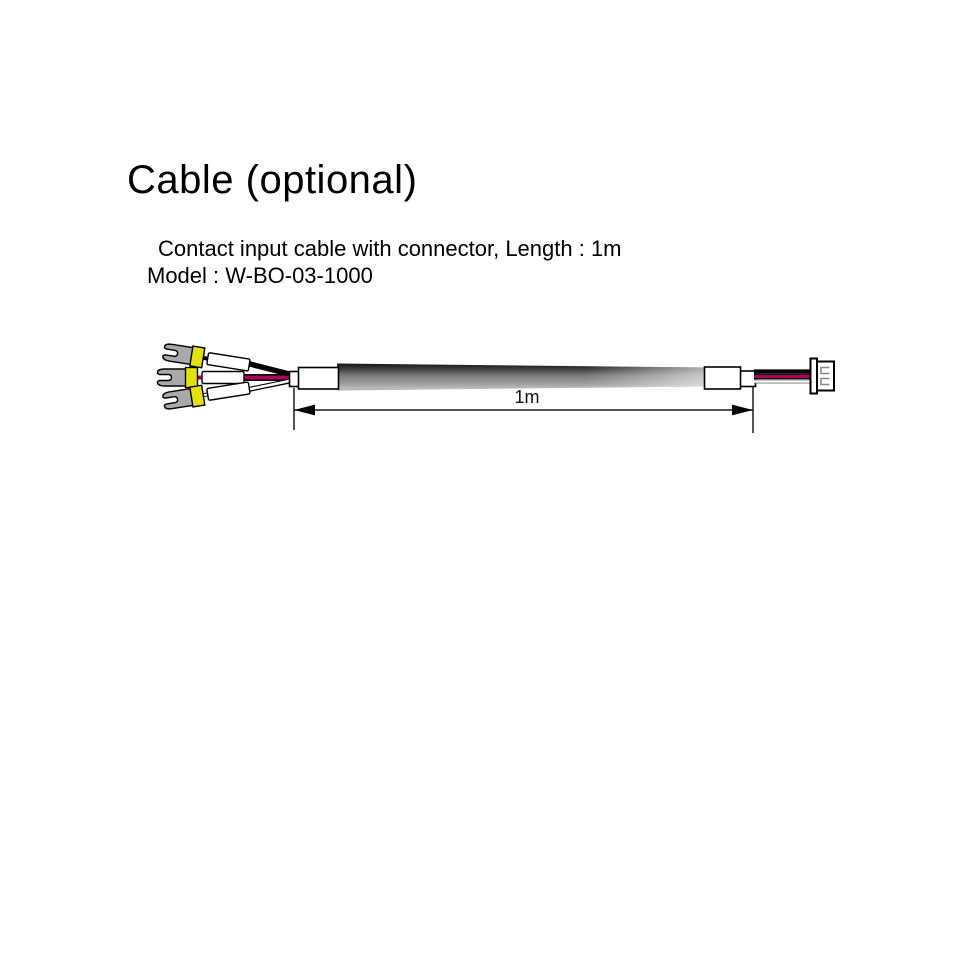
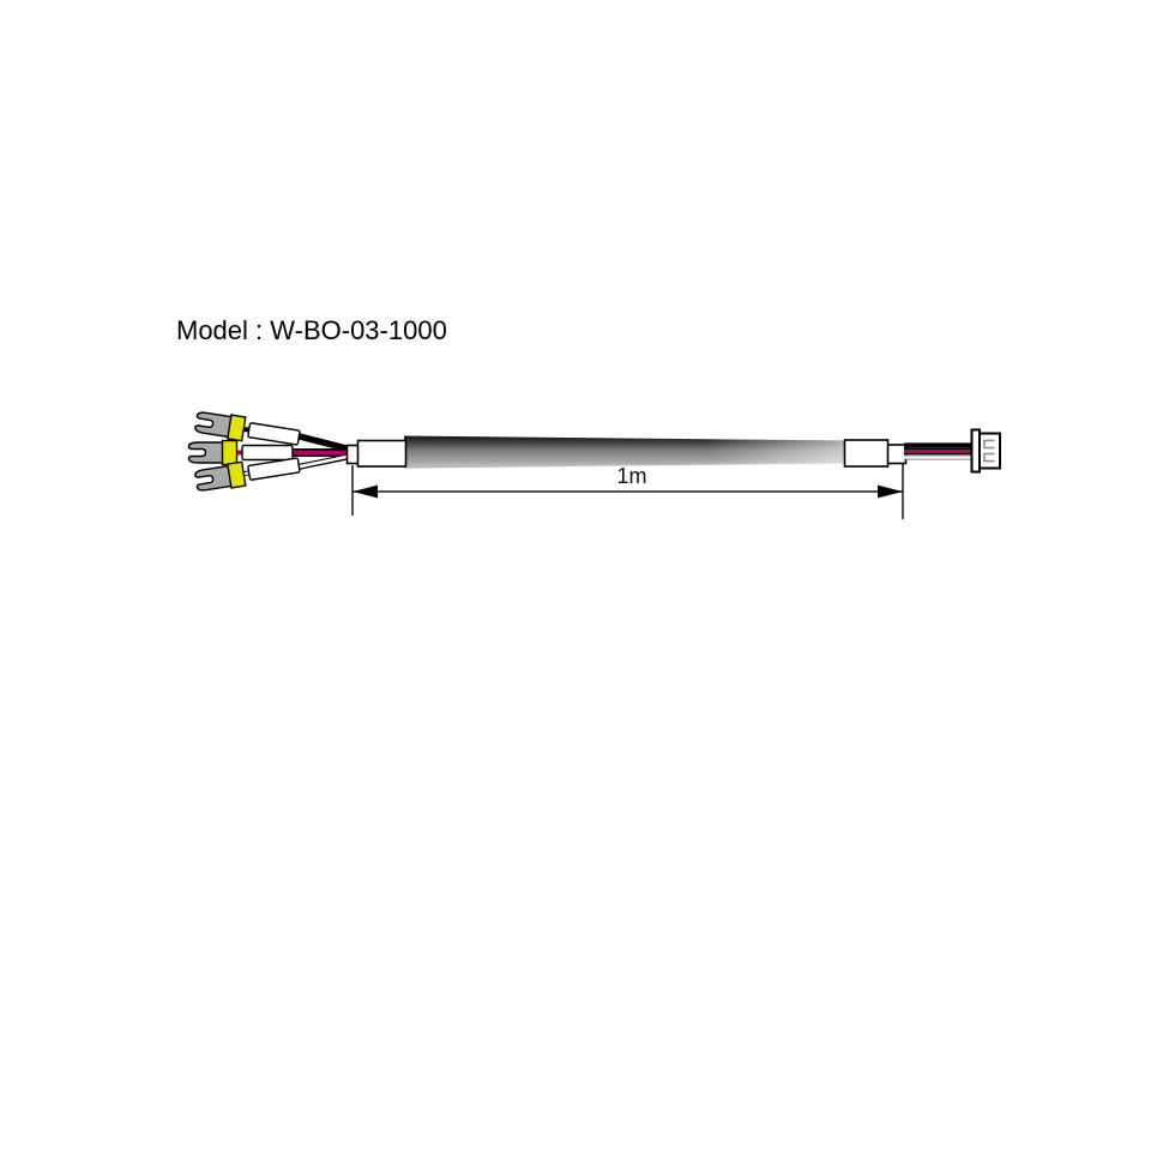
- Cable (optional)
- Contact input cable with connector, Length : 1m
  Model : W-BO-03-1000
  1m
